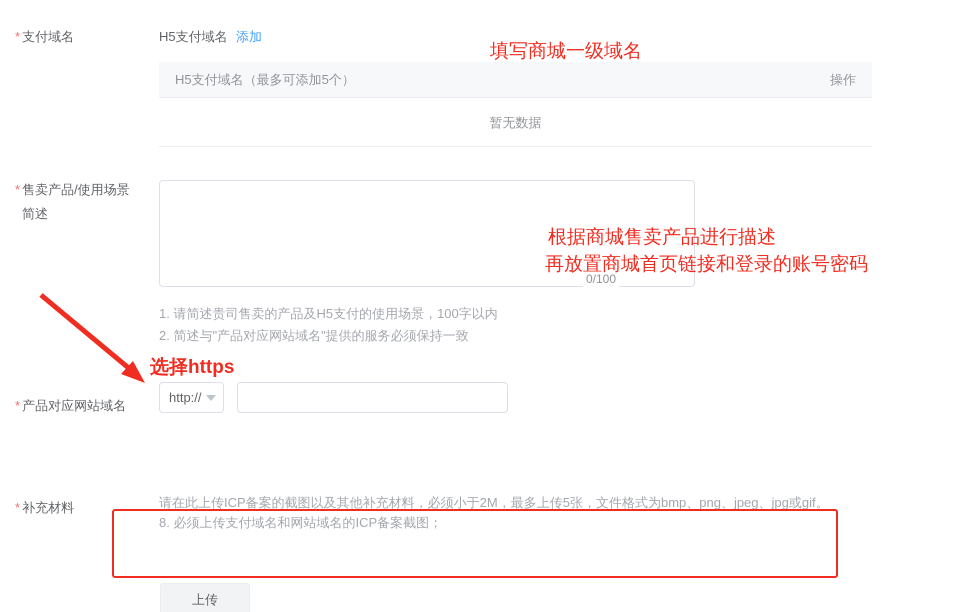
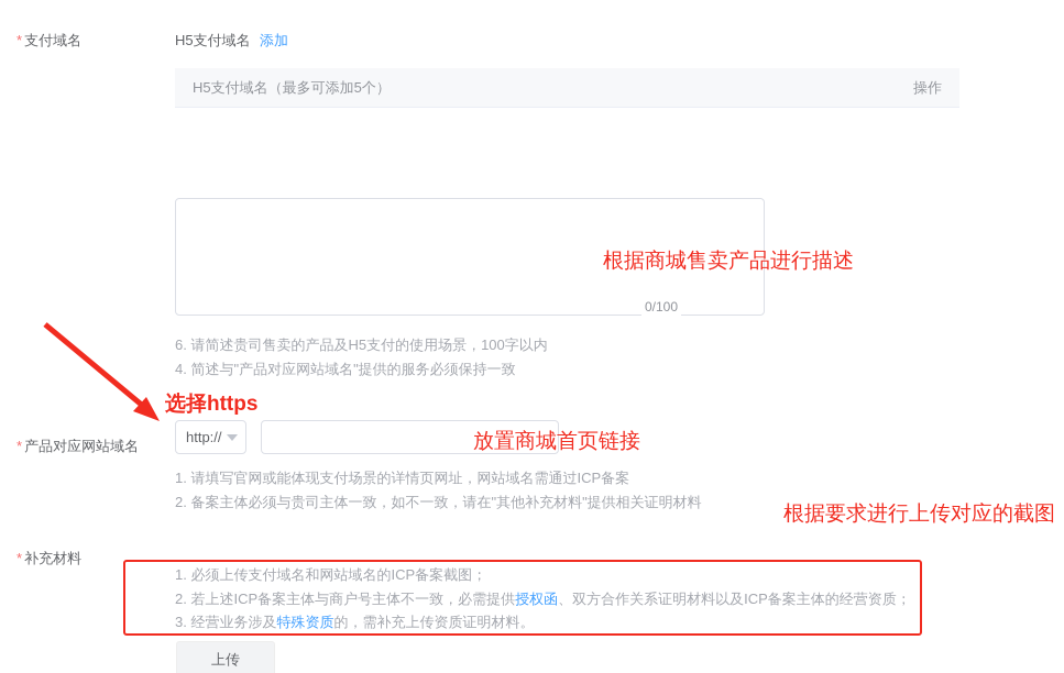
  * 支付域名
  H5支付域名
  添加
- 填写商城一级域名
  H5支付域名（最多可添加5个）
  操作
- 暂无数据
- * 售卖产品/使用场景
- 简述
  0/100
  根据商城售卖产品进行描述
- 再放置商城首页链接和登录的账号密码
- 1. 请简述贵司售卖的产品及H5支付的使用场景，100字以内
+ 6. 请简述贵司售卖的产品及H5支付的使用场景，100字以内
- 2. 简述与"产品对应网站域名"提供的服务必须保持一致
+ 4. 简述与"产品对应网站域名"提供的服务必须保持一致
  选择https
  * 产品对应网站域名
  http://
+ 放置商城首页链接
+ 1. 请填写官网或能体现支付场景的详情页网址，网站域名需通过ICP备案
+ 2. 备案主体必须与贵司主体一致，如不一致，请在"其他补充材料"提供相关证明材料
+ 根据要求进行上传对应的截图
  * 补充材料
- 请在此上传ICP备案的截图以及其他补充材料，必须小于2M，最多上传5张，文件格式为bmp、png、jpeg、jpg或gif。
- 8. 必须上传支付域名和网站域名的ICP备案截图；
+ 1. 必须上传支付域名和网站域名的ICP备案截图；
+ 2. 若上述ICP备案主体与商户号主体不一致，必需提供授权函、双方合作关系证明材料以及ICP备案主体的经营资质；
+ 3. 经营业务涉及特殊资质的，需补充上传资质证明材料。
  上传
